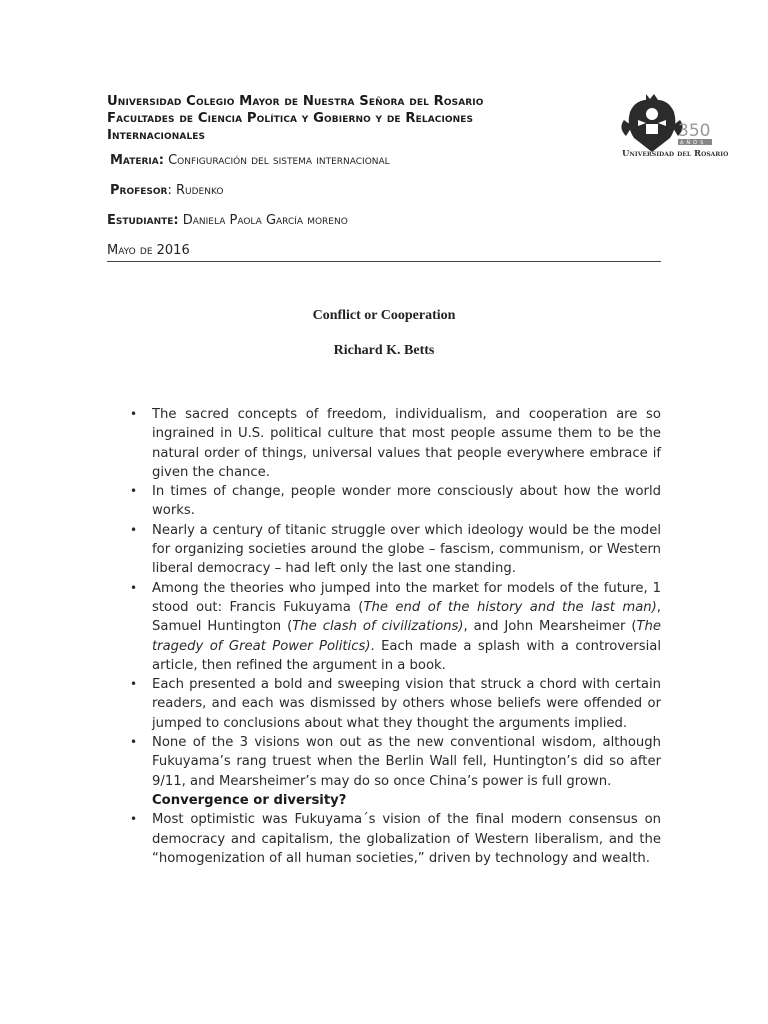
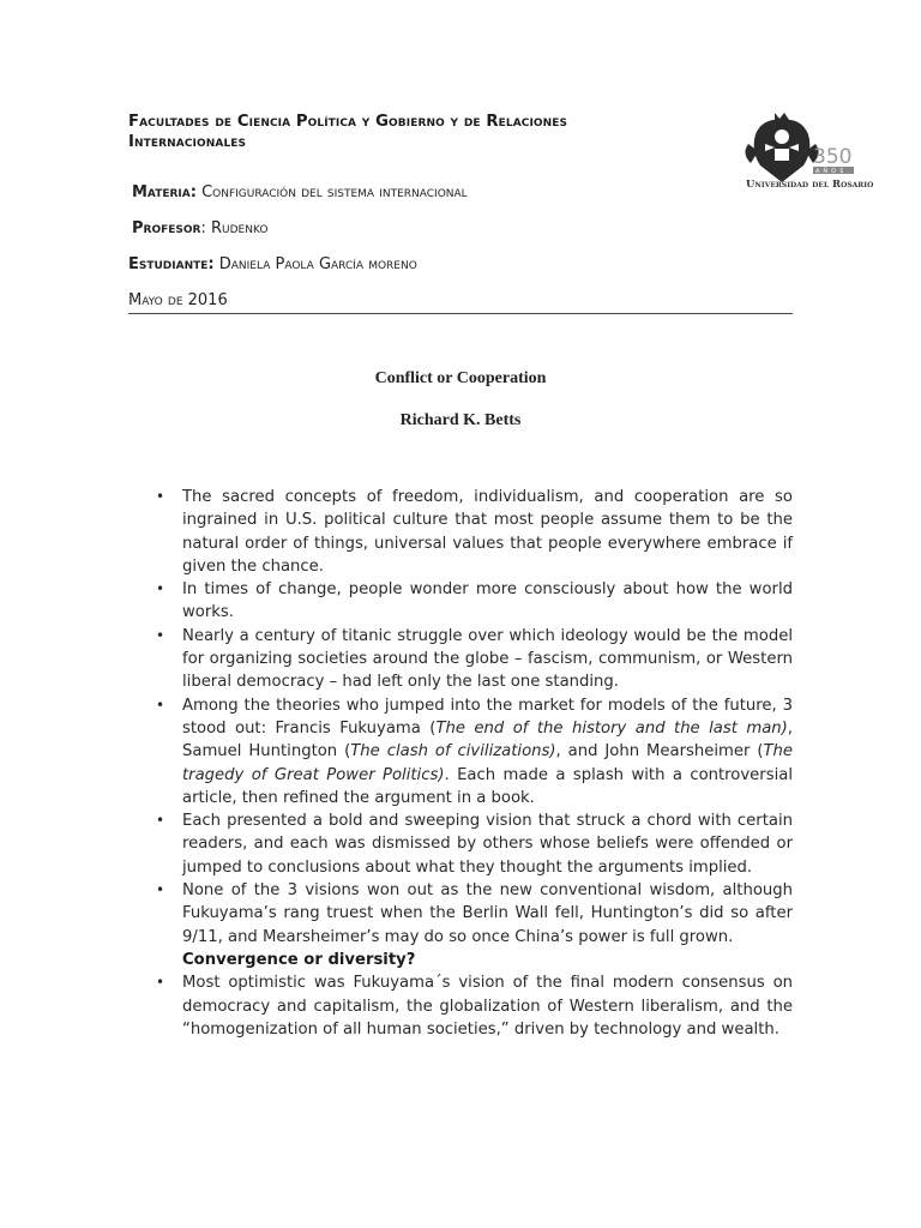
- Universidad Colegio Mayor de Nuestra Señora del Rosario
  Facultades de Ciencia Política y Gobierno y de Relaciones
  Internacionales
  350
  Universidad del Rosario
  Materia: Configuración del sistema internacional
  Profesor: Rudenko
  Estudiante: Daniela Paola García moreno
  Mayo de 2016
  Conflict or Cooperation
  Richard K. Betts
  •
  The sacred concepts of freedom, individualism, and cooperation are so ingrained in U.S. political culture that most people assume them to be the natural order of things, universal values that people everywhere embrace if given the chance.
  •
  In times of change, people wonder more consciously about how the world works.
  •
  Nearly a century of titanic struggle over which ideology would be the model for organizing societies around the globe – fascism, communism, or Western liberal democracy – had left only the last one standing.
  •
- Among the theories who jumped into the market for models of the future, 1 stood out: Francis Fukuyama (The end of the history and the last man), Samuel Huntington (The clash of civilizations), and John Mearsheimer (The tragedy of Great Power Politics). Each made a splash with a controversial article, then refined the argument in a book.
+ Among the theories who jumped into the market for models of the future, 3 stood out: Francis Fukuyama (The end of the history and the last man), Samuel Huntington (The clash of civilizations), and John Mearsheimer (The tragedy of Great Power Politics). Each made a splash with a controversial article, then refined the argument in a book.
  •
  Each presented a bold and sweeping vision that struck a chord with certain readers, and each was dismissed by others whose beliefs were offended or jumped to conclusions about what they thought the arguments implied.
  •
  None of the 3 visions won out as the new conventional wisdom, although Fukuyama’s rang truest when the Berlin Wall fell, Huntington’s did so after 9/11, and Mearsheimer’s may do so once China’s power is full grown.
  Convergence or diversity?
  •
  Most optimistic was Fukuyama´s vision of the final modern consensus on democracy and capitalism, the globalization of Western liberalism, and the “homogenization of all human societies,” driven by technology and wealth.
